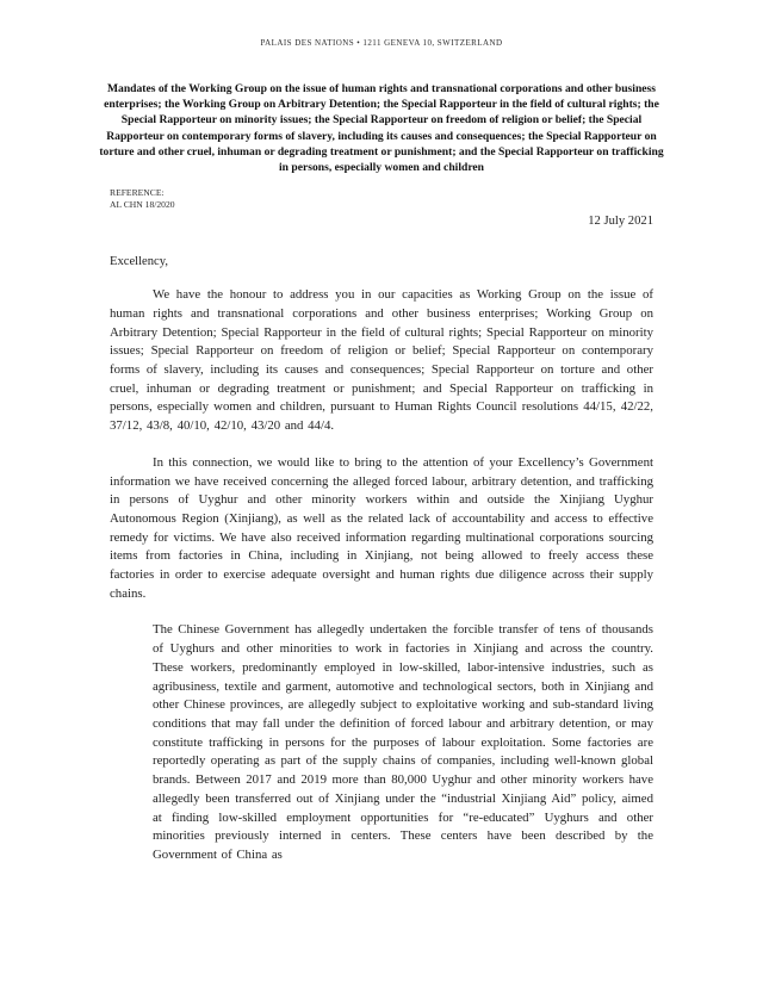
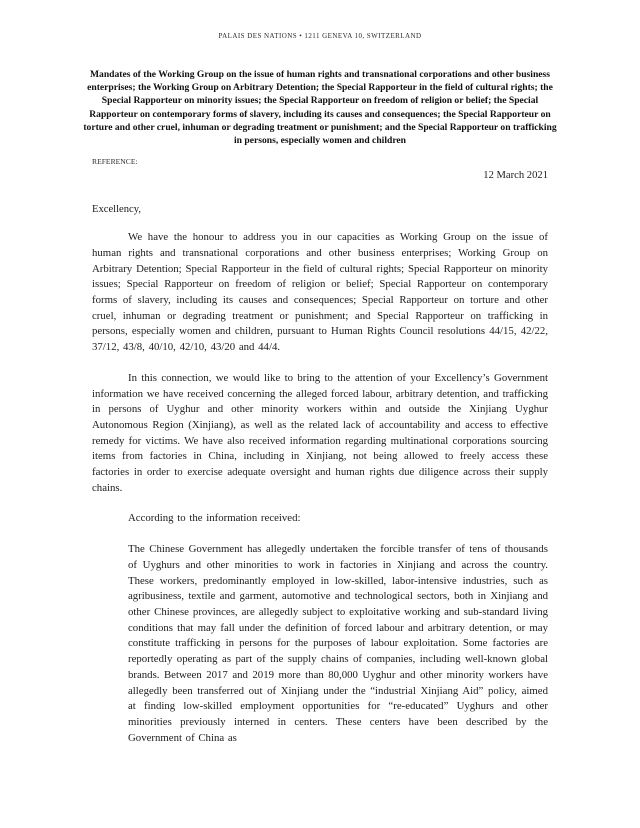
  PALAIS DES NATIONS • 1211 GENEVA 10, SWITZERLAND
  Mandates of the Working Group on the issue of human rights and transnational corporations and other business enterprises; the Working Group on Arbitrary Detention; the Special Rapporteur in the field of cultural rights; the Special Rapporteur on minority issues; the Special Rapporteur on freedom of religion or belief; the Special Rapporteur on contemporary forms of slavery, including its causes and consequences; the Special Rapporteur on torture and other cruel, inhuman or degrading treatment or punishment; and the Special Rapporteur on trafficking in persons, especially women and children
  REFERENCE:
- AL CHN 18/2020
- 12 July 2021
+ 12 March 2021
  Excellency,
  We have the honour to address you in our capacities as Working Group on the issue of human rights and transnational corporations and other business enterprises; Working Group on Arbitrary Detention; Special Rapporteur in the field of cultural rights; Special Rapporteur on minority issues; Special Rapporteur on freedom of religion or belief; Special Rapporteur on contemporary forms of slavery, including its causes and consequences; Special Rapporteur on torture and other cruel, inhuman or degrading treatment or punishment; and Special Rapporteur on trafficking in persons, especially women and children, pursuant to Human Rights Council resolutions 44/15, 42/22, 37/12, 43/8, 40/10, 42/10, 43/20 and 44/4.
  In this connection, we would like to bring to the attention of your Excellency’s Government information we have received concerning the alleged forced labour, arbitrary detention, and trafficking in persons of Uyghur and other minority workers within and outside the Xinjiang Uyghur Autonomous Region (Xinjiang), as well as the related lack of accountability and access to effective remedy for victims. We have also received information regarding multinational corporations sourcing items from factories in China, including in Xinjiang, not being allowed to freely access these factories in order to exercise adequate oversight and human rights due diligence across their supply chains.
+ According to the information received:
  The Chinese Government has allegedly undertaken the forcible transfer of tens of thousands of Uyghurs and other minorities to work in factories in Xinjiang and across the country. These workers, predominantly employed in low-skilled, labor-intensive industries, such as agribusiness, textile and garment, automotive and technological sectors, both in Xinjiang and other Chinese provinces, are allegedly subject to exploitative working and sub-standard living conditions that may fall under the definition of forced labour and arbitrary detention, or may constitute trafficking in persons for the purposes of labour exploitation. Some factories are reportedly operating as part of the supply chains of companies, including well-known global brands. Between 2017 and 2019 more than 80,000 Uyghur and other minority workers have allegedly been transferred out of Xinjiang under the “industrial Xinjiang Aid” policy, aimed at finding low-skilled employment opportunities for “re-educated” Uyghurs and other minorities previously interned in centers. These centers have been described by the Government of China as
